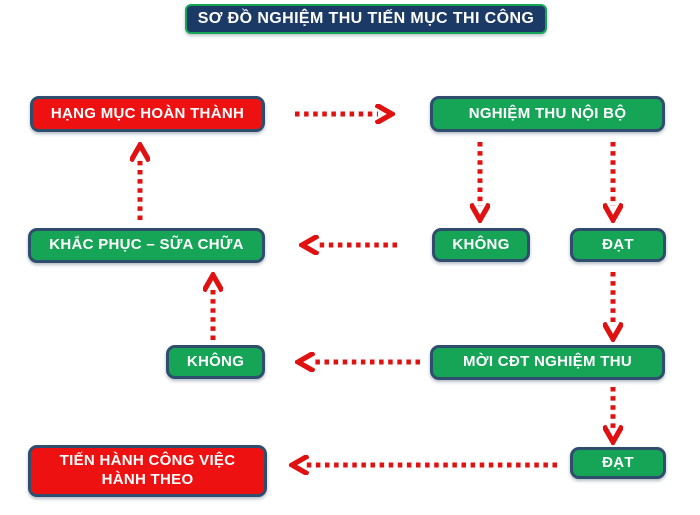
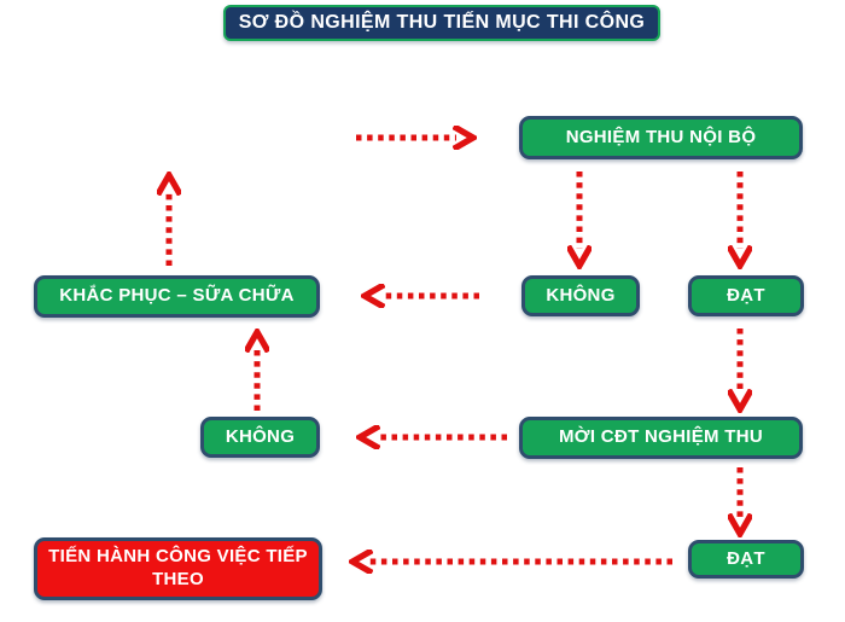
  SƠ ĐỒ NGHIỆM THU TIẾN MỤC THI CÔNG
- HẠNG MỤC HOÀN THÀNH
  NGHIỆM THU NỘI BỘ
  KHẮC PHỤC – SỮA CHỮA
  KHÔNG
  ĐẠT
  KHÔNG
  MỜI CĐT NGHIỆM THU
  ĐẠT
- TIẾN HÀNH CÔNG VIỆC HÀNH THEO
+ TIẾN HÀNH CÔNG VIỆC TIẾP THEO
